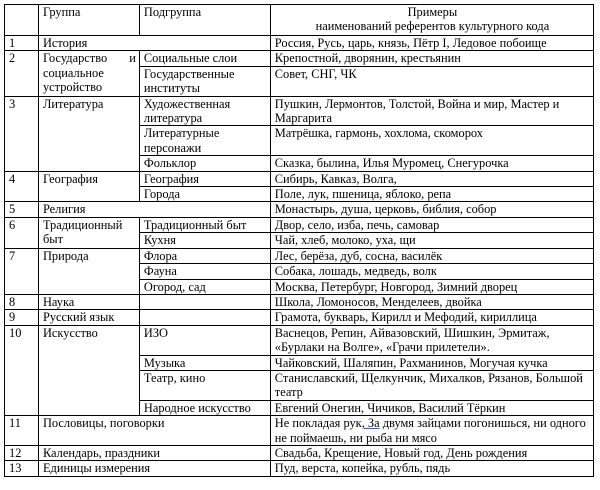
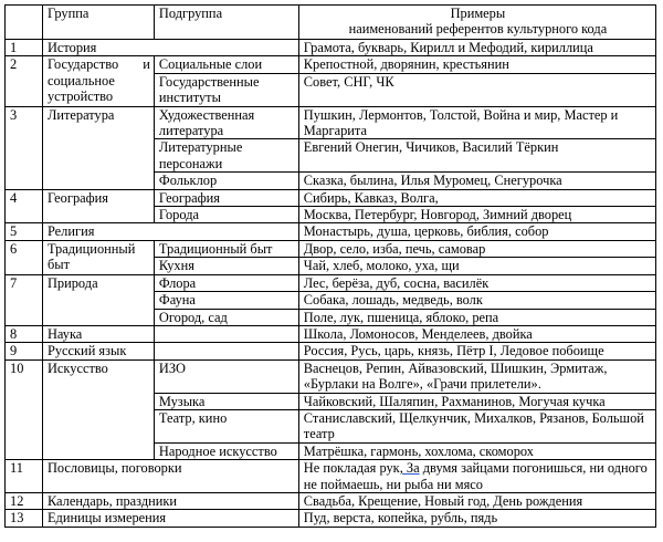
  	Группа	Подгруппа	Примеры наименований референтов культурного кода
- 1	История	Россия, Русь, царь, князь, Пётр I, Ледовое побоище
+ 1	История	Грамота, букварь, Кирилл и Мефодий, кириллица
  2	Государство и социальное устройство	Социальные слои	Крепостной, дворянин, крестьянин
  Государственные институты	Совет, СНГ, ЧК
  3	Литература	Художественная литература	Пушкин, Лермонтов, Толстой, Война и мир, Мастер и Маргарита
- Литературные персонажи	Матрёшка, гармонь, хохлома, скоморох
+ Литературные персонажи	Евгений Онегин, Чичиков, Василий Тёркин
  Фольклор	Сказка, былина, Илья Муромец, Снегурочка
  4	География	География	Сибирь, Кавказ, Волга,
- Города	Поле, лук, пшеница, яблоко, репа
+ Города	Москва, Петербург, Новгород, Зимний дворец
  5	Религия	Монастырь, душа, церковь, библия, собор
  6	Традиционный быт	Традиционный быт	Двор, село, изба, печь, самовар
  Кухня	Чай, хлеб, молоко, уха, щи
  7	Природа	Флора	Лес, берёза, дуб, сосна, василёк
  Фауна	Собака, лошадь, медведь, волк
- Огород, сад	Москва, Петербург, Новгород, Зимний дворец
+ Огород, сад	Поле, лук, пшеница, яблоко, репа
  8	Наука		Школа, Ломоносов, Менделеев, двойка
- 9	Русский язык		Грамота, букварь, Кирилл и Мефодий, кириллица
+ 9	Русский язык		Россия, Русь, царь, князь, Пётр I, Ледовое побоище
  10	Искусство	ИЗО	Васнецов, Репин, Айвазовский, Шишкин, Эрмитаж, «Бурлаки на Волге», «Грачи прилетели».
  Музыка	Чайковский, Шаляпин, Рахманинов, Могучая кучка
  Театр, кино	Станиславский, Щелкунчик, Михалков, Рязанов, Большой театр
- Народное искусство	Евгений Онегин, Чичиков, Василий Тёркин
+ Народное искусство	Матрёшка, гармонь, хохлома, скоморох
  11	Пословицы, поговорки	Не покладая рук, За двумя зайцами погонишься, ни одного не поймаешь, ни рыба ни мясо
  12	Календарь, праздники	Свадьба, Крещение, Новый год, День рождения
  13	Единицы измерения	Пуд, верста, копейка, рубль, пядь
